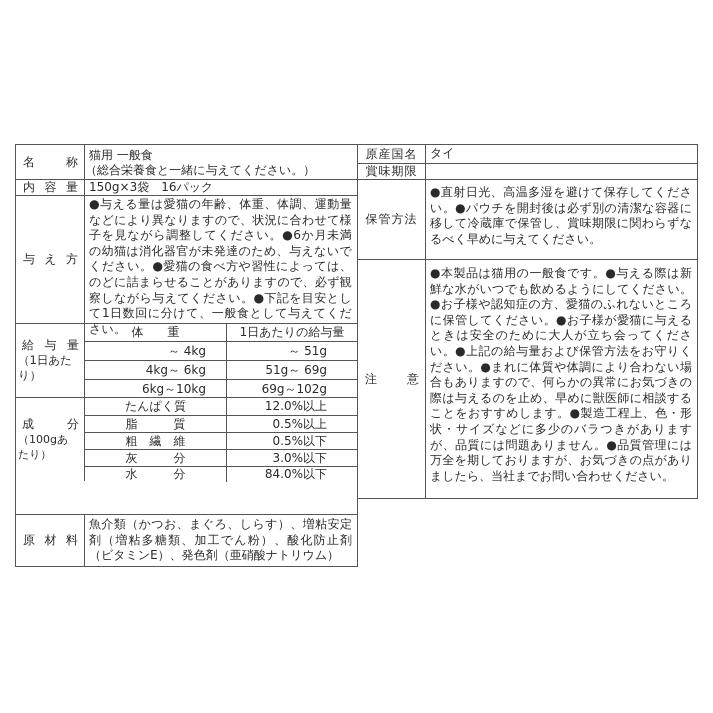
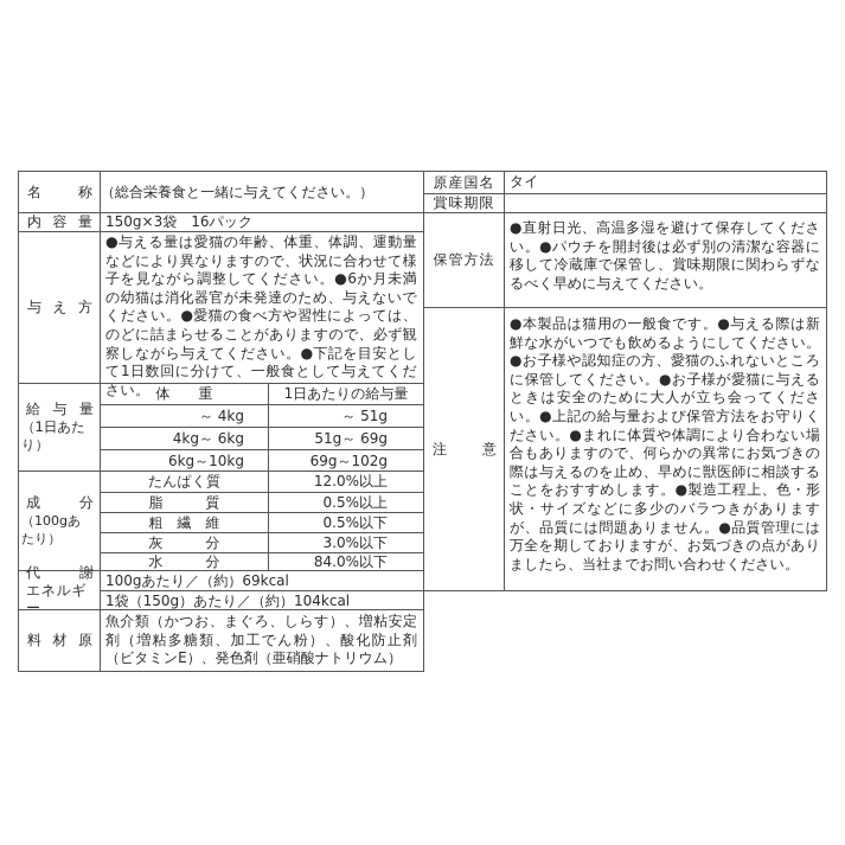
  名
  称
- 猫用 一般食
  （総合栄養食と一緒に与えてください。）
  内
  容
  量
  150g×3袋 16パック
  与
  え
  方
  ●与える量は愛猫の年齢、体重、体調、運動量などにより異なりますので、状況に合わせて様子を見ながら調整してください。●6か月未満の幼猫は消化器官が未発達のため、与えないでください。●愛猫の食べ方や習性によっては、のどに詰まらせることがありますので、必ず観察しながら与えてください。●下記を目安として1日数回に分けて、一般食として与えてください。
  給
  与
  量
  （1日あたり）
  体 重
  1日あたりの給与量
  ～ 4kg
  ～ 51g
  4kg～ 6kg
  51g～ 69g
  6kg～10kg
  69g～102g
  成
  分
  （100gあたり）
  たんぱく質
  12.0%以上
  脂 質
  0.5%以上
  粗 繊 維
  0.5%以下
  灰 分
  3.0%以下
  水 分
  84.0%以下
+ 代
+ 謝
+ エネルギー
+ 100gあたり／（約）69kcal
+ 1袋（150g）あたり／（約）104kcal
- 原
+ 料
  材
- 料
+ 原
  魚介類（かつお、まぐろ、しらす）、増粘安定剤（増粘多糖類、加工でん粉）、酸化防止剤（ビタミンE）、発色剤（亜硝酸ナトリウム）
  原産国名
  タイ
  賞味期限
  保管方法
  ●直射日光、高温多湿を避けて保存してください。●パウチを開封後は必ず別の清潔な容器に移して冷蔵庫で保管し、賞味期限に関わらずなるべく早めに与えてください。
  注
  意
  ●本製品は猫用の一般食です。●与える際は新鮮な水がいつでも飲めるようにしてください。●お子様や認知症の方、愛猫のふれないところに保管してください。●お子様が愛猫に与えるときは安全のために大人が立ち会ってください。●上記の給与量および保管方法をお守りください。●まれに体質や体調により合わない場合もありますので、何らかの異常にお気づきの際は与えるのを止め、早めに獣医師に相談することをおすすめします。●製造工程上、色・形状・サイズなどに多少のバラつきがありますが、品質には問題ありません。●品質管理には万全を期しておりますが、お気づきの点がありましたら、当社までお問い合わせください。
